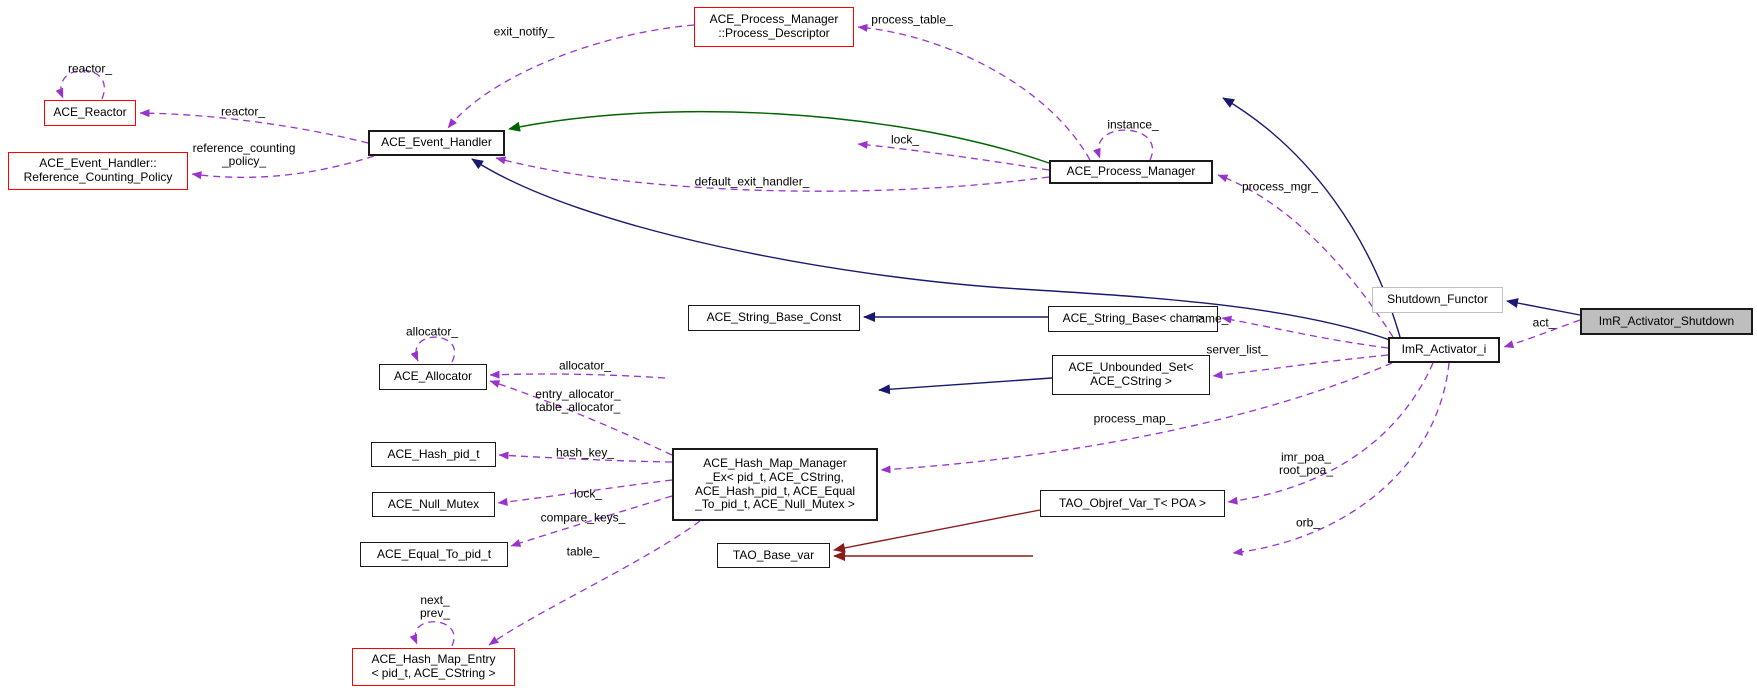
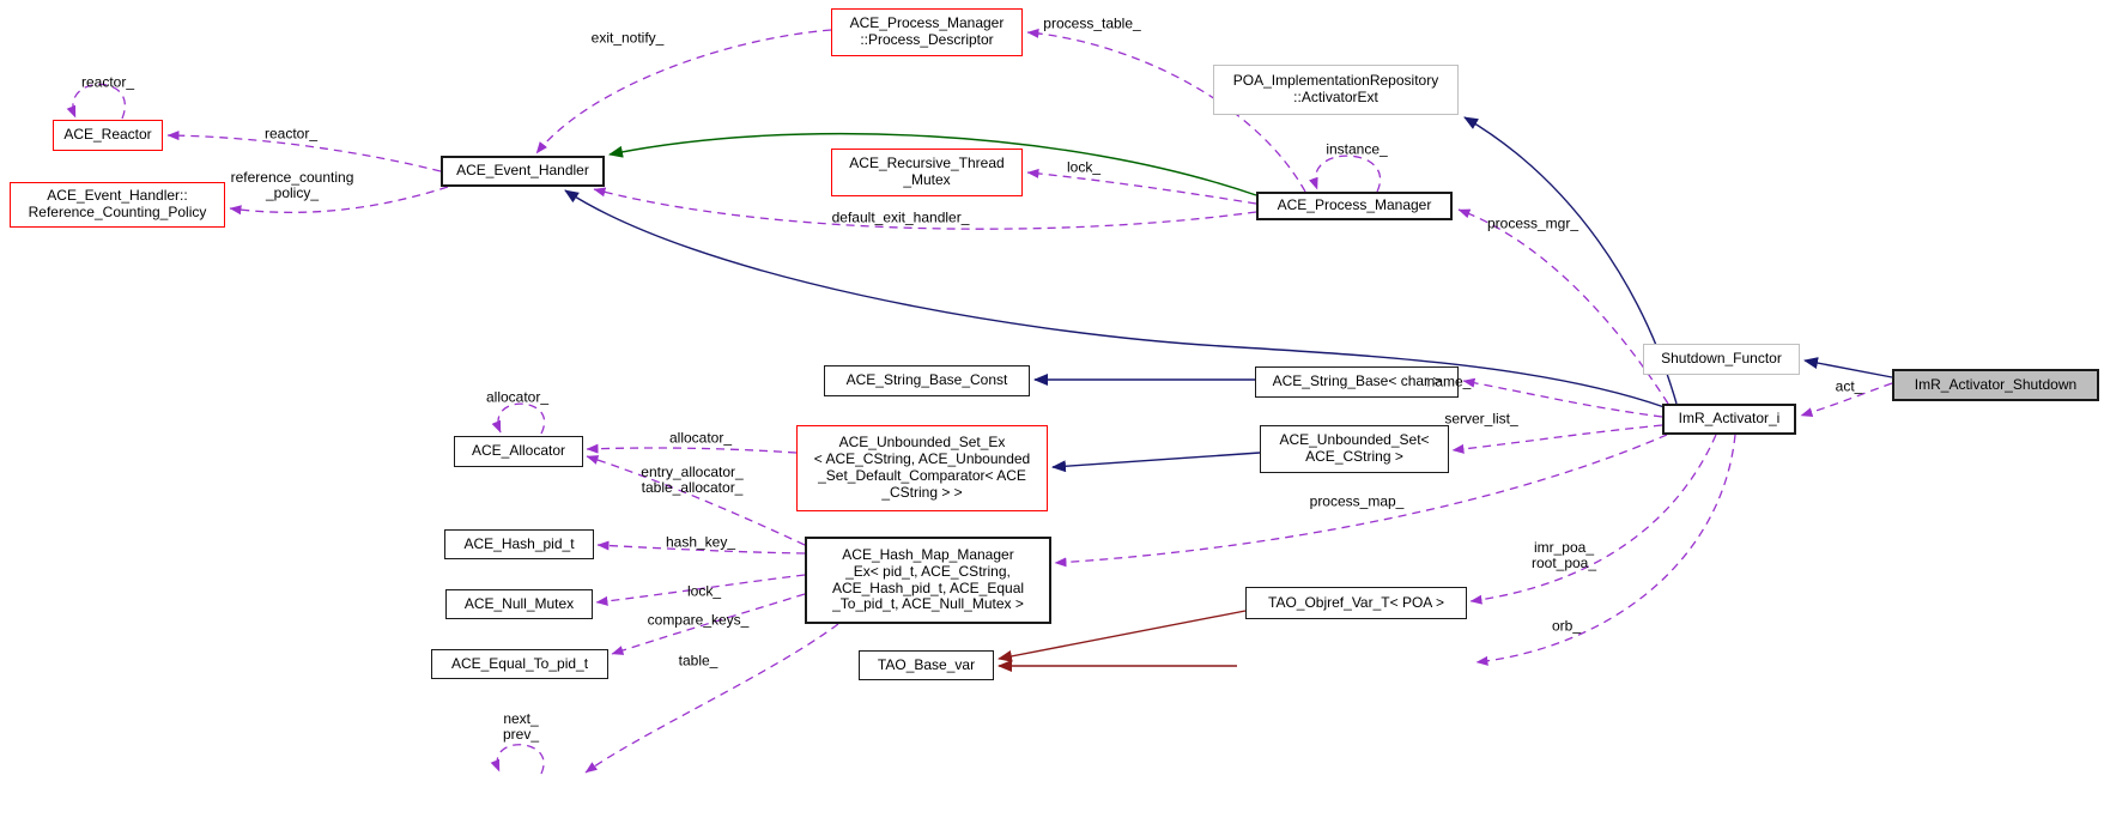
  ACE_Reactor
  ACE_Event_Handler::
  Reference_Counting_Policy
  ACE_Event_Handler
  ACE_Process_Manager
  ::Process_Descriptor
+ POA_ImplementationRepository
+ ::ActivatorExt
+ ACE_Recursive_Thread
+ _Mutex
  ACE_Process_Manager
  Shutdown_Functor
  ImR_Activator_Shutdown
  ImR_Activator_i
  ACE_String_Base_Const
  ACE_String_Base< char >
  ACE_Unbounded_Set<
  ACE_CString >
+ ACE_Unbounded_Set_Ex
+ < ACE_CString, ACE_Unbounded
+ _Set_Default_Comparator< ACE
+ _CString > >
  ACE_Allocator
  ACE_Hash_pid_t
  ACE_Null_Mutex
  ACE_Equal_To_pid_t
  ACE_Hash_Map_Manager
  _Ex< pid_t, ACE_CString,
  ACE_Hash_pid_t, ACE_Equal
  _To_pid_t, ACE_Null_Mutex >
  TAO_Objref_Var_T< POA >
  TAO_Base_var
- ACE_Hash_Map_Entry
- < pid_t, ACE_CString >
  reactor_
  reactor_
  reference_counting
  _policy_
  exit_notify_
  process_table_
  lock_
  default_exit_handler_
  instance_
  process_mgr_
  act_
  name_
  server_list_
  process_map_
  imr_poa_
  root_poa_
  orb_
  allocator_
  allocator_
  entry_allocator_
  table_allocator_
  hash_key_
  lock_
  compare_keys_
  table_
  next_
  prev_
